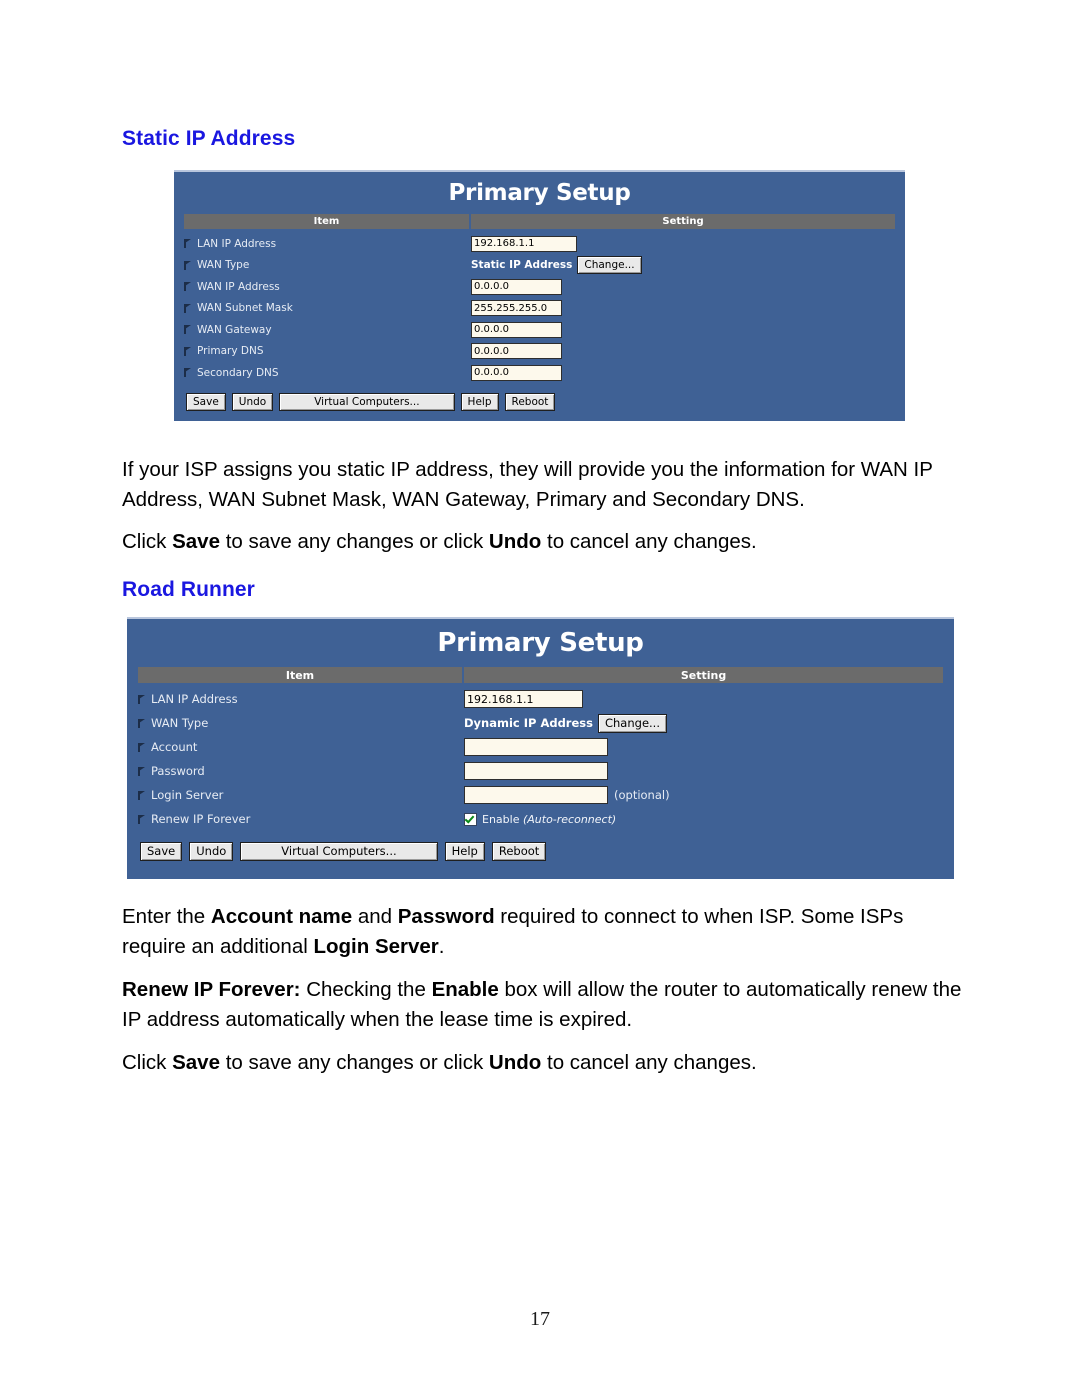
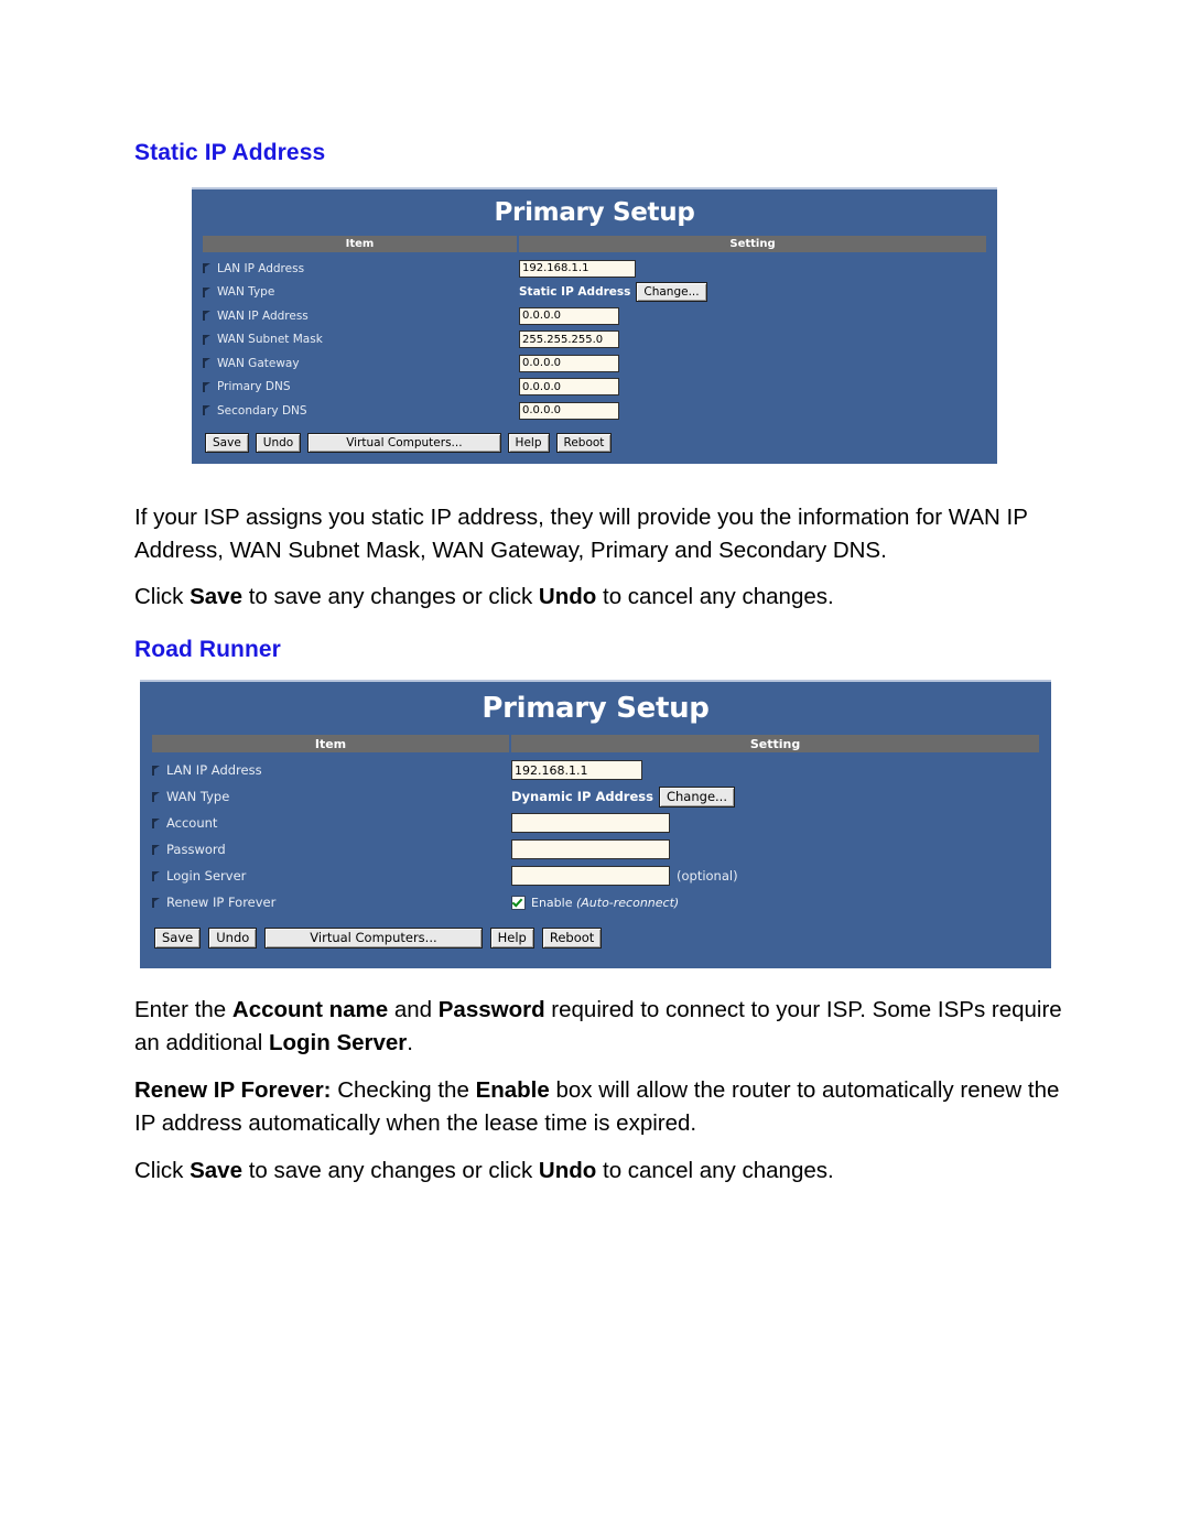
  Static IP Address
  Primary Setup
  Item
  Setting
  LAN IP Address
  192.168.1.1
  WAN Type
  Static IP Address
  Change...
  WAN IP Address
  0.0.0.0
  WAN Subnet Mask
  255.255.255.0
  WAN Gateway
  0.0.0.0
  Primary DNS
  0.0.0.0
  Secondary DNS
  0.0.0.0
  Save
  Undo
  Virtual Computers...
  Help
  Reboot
  If your ISP assigns you static IP address, they will provide you the information for WAN IP Address, WAN Subnet Mask, WAN Gateway, Primary and Secondary DNS.
  Click Save to save any changes or click Undo to cancel any changes.
  Road Runner
  Primary Setup
  Item
  Setting
  LAN IP Address
  192.168.1.1
  WAN Type
  Dynamic IP Address
  Change...
  Account
  Password
  Login Server
  (optional)
  Renew IP Forever
  Enable (Auto-reconnect)
  Save
  Undo
  Virtual Computers...
  Help
  Reboot
- Enter the Account name and Password required to connect to when ISP. Some ISPs require an additional Login Server.
+ Enter the Account name and Password required to connect to your ISP. Some ISPs require an additional Login Server.
  Renew IP Forever: Checking the Enable box will allow the router to automatically renew the IP address automatically when the lease time is expired.
  Click Save to save any changes or click Undo to cancel any changes.
- 17
